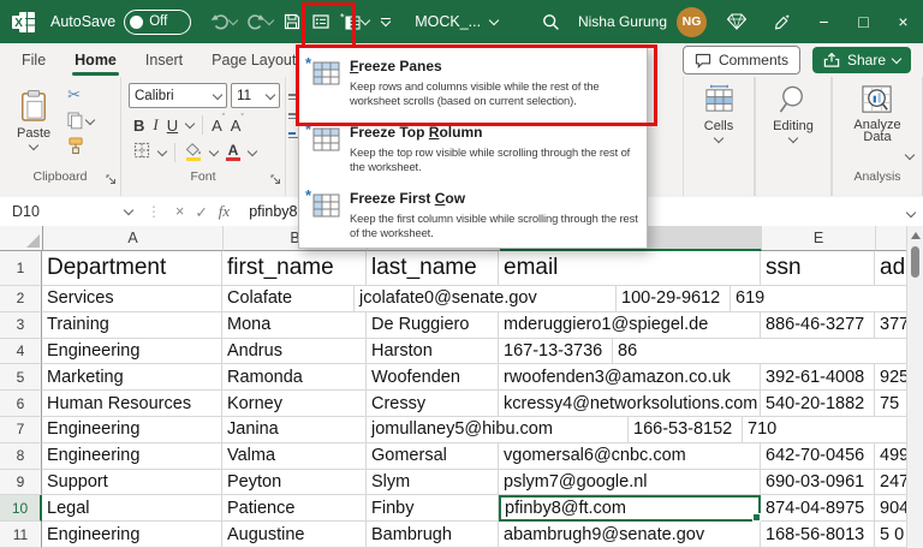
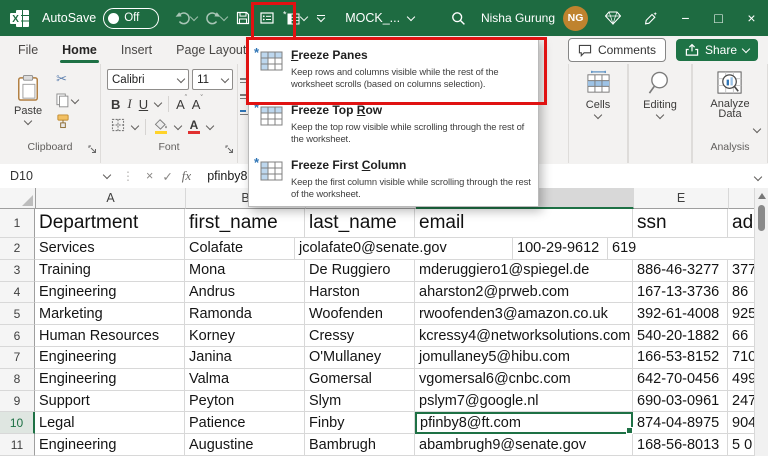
  X
  AutoSave
  Off
  *
  MOCK_...
  Nisha Gurung
  NG
  −
  □
  ×
  File
  Home
  Insert
  Page Layout
  Comments
  Share
  Paste
  ✂
  Clipboard
  Calibri
  11
  B
  I
  U
  A
  A
  A
  Font
  Cells
  Editing
  Analyze
  Data
  Analysis
  D10
  ⋮
  ×
  ✓
  fx
  A
  B
  E
  1
  Department
  first_name
  last_name
  email
  ssn
  ad
  2
  Services
  Colafate
  jcolafate0@senate.gov
  100-29-9612
  619
  3
  Training
  Mona
  De Ruggiero
  mderuggiero1@spiegel.de
  886-46-3277
  377
  4
  Engineering
  Andrus
  Harston
+ aharston2@prweb.com
  167-13-3736
  86
  5
  Marketing
  Ramonda
  Woofenden
  rwoofenden3@amazon.co.uk
  392-61-4008
  925
  6
  Human Resources
  Korney
  Cressy
  kcressy4@networksolutions.com
  540-20-1882
- 75
+ 66
  7
  Engineering
  Janina
+ O'Mullaney
  jomullaney5@hibu.com
  166-53-8152
  710
  8
  Engineering
  Valma
  Gomersal
  vgomersal6@cnbc.com
  642-70-0456
  499
  9
  Support
  Peyton
  Slym
  pslym7@google.nl
  690-03-0961
  247
  10
  Legal
  Patience
  Finby
  pfinby8@ft.com
  874-04-8975
  904
  11
  Engineering
  Augustine
  Bambrugh
  abambrugh9@senate.gov
  168-56-8013
  5 0
  *
  Freeze Panes
- Keep rows and columns visible while the rest of the worksheet scrolls (based on current selection).
+ Keep rows and columns visible while the rest of the worksheet scrolls (based on columns selection).
  *
- Freeze Top Rolumn
+ Freeze Top Row
  Keep the top row visible while scrolling through the rest of the worksheet.
  *
- Freeze First Cow
+ Freeze First Column
  Keep the first column visible while scrolling through the rest of the worksheet.
